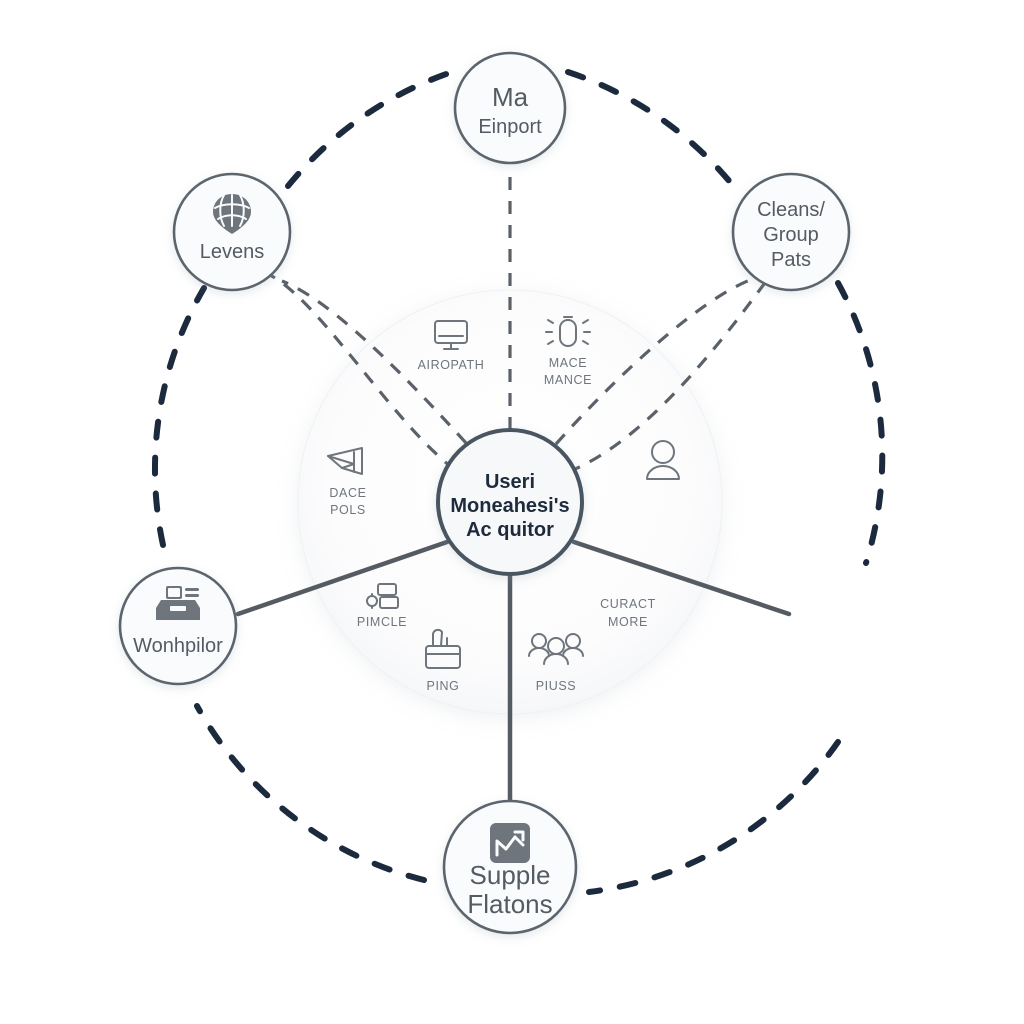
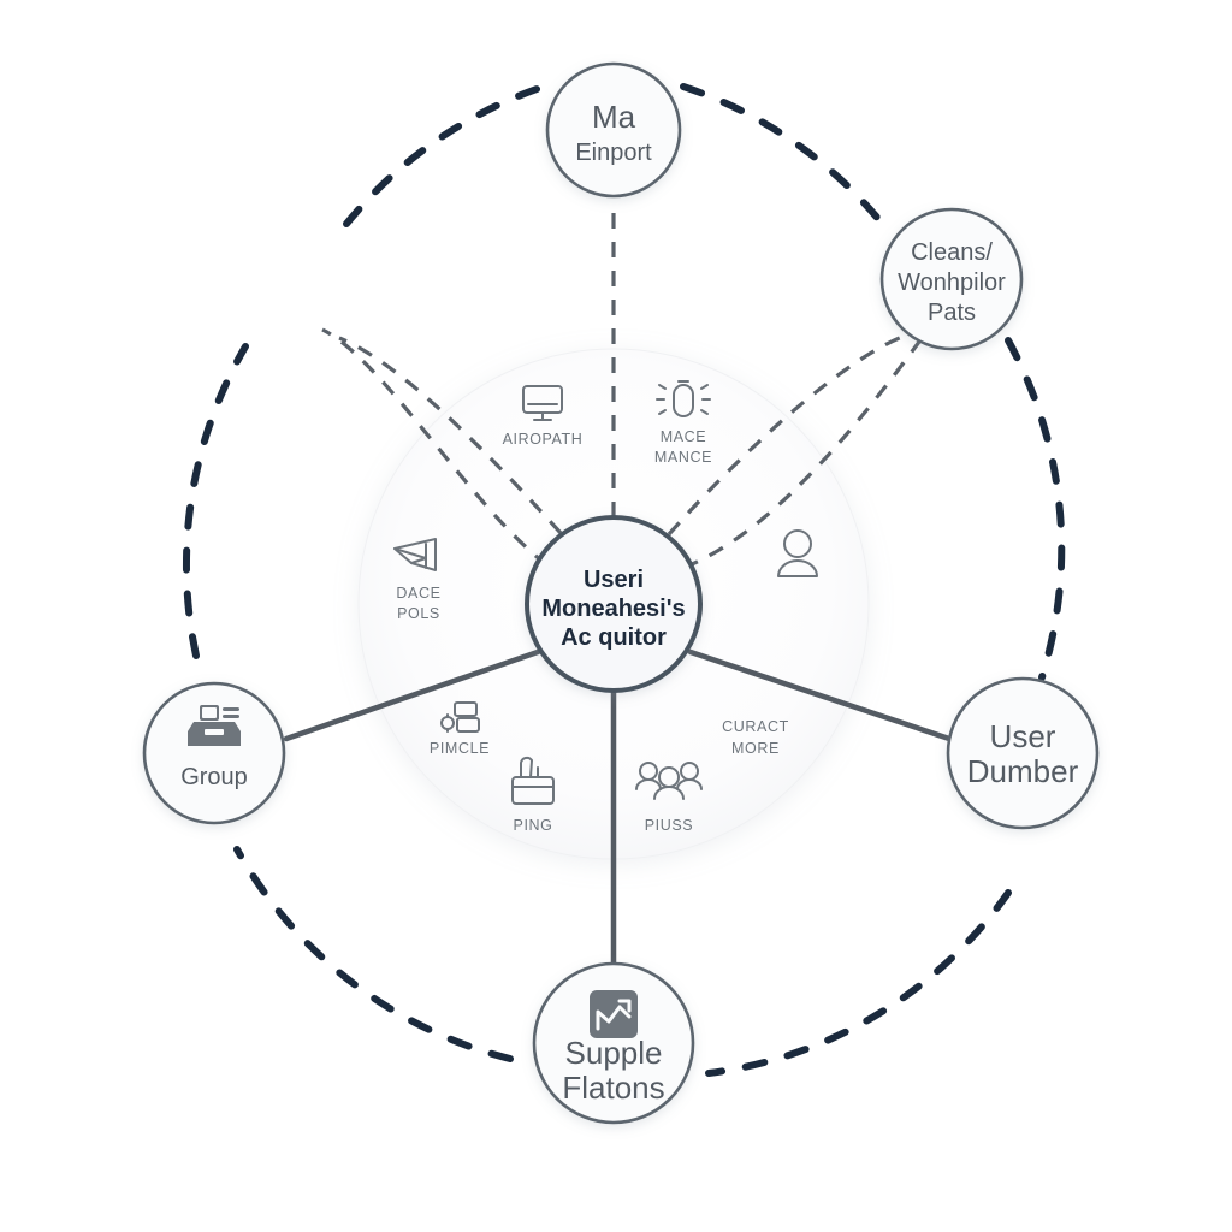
  AIROPATH
  MACE
  MANCE
  DACE
  POLS
  PIMCLE
  CURACT
  MORE
  PING
  PIUSS
  Useri
  Moneahesi's
  Ac quitor
  Ma
  Einport
- Levens
  Cleans/
- Group
+ Wonhpilor
  Pats
- Wonhpilor
+ Group
+ User
+ Dumber
  Supple
  Flatons
